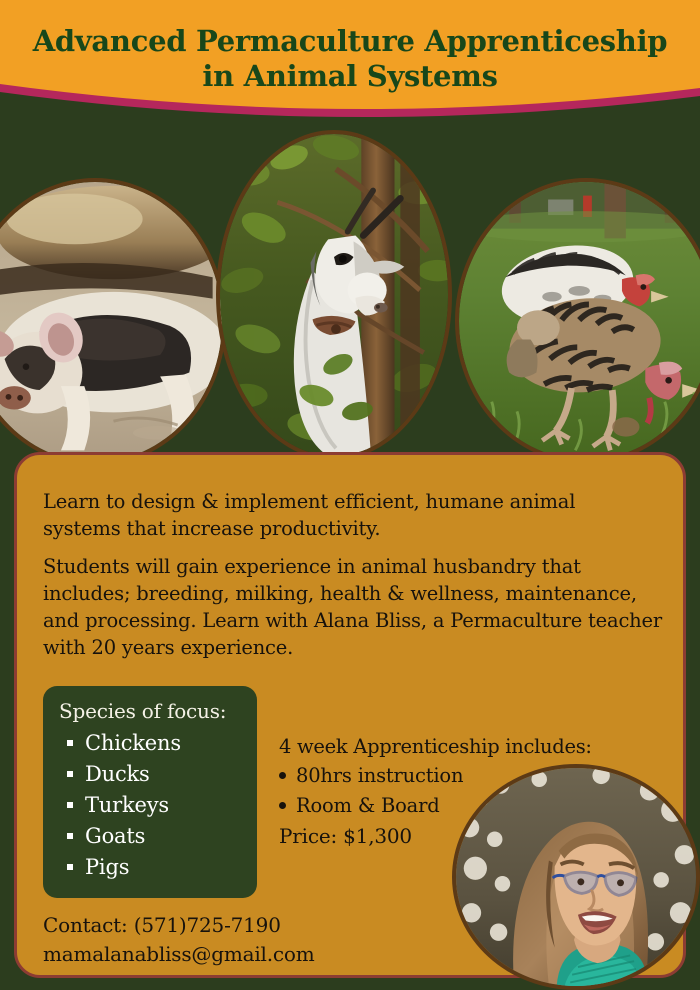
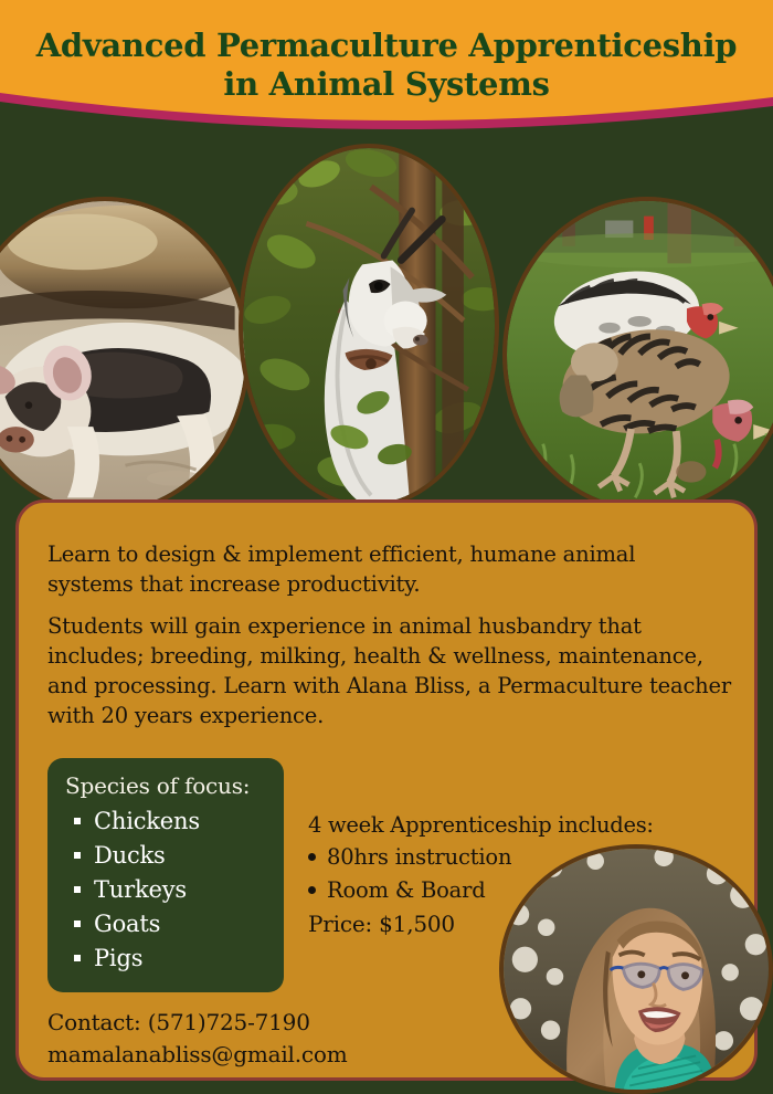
  Advanced Permaculture Apprenticeship
  in Animal Systems
  Learn to design & implement efficient, humane animal systems that increase productivity.
  Students will gain experience in animal husbandry that includes; breeding, milking, health & wellness, maintenance, and processing. Learn with Alana Bliss, a Permaculture teacher with 20 years experience.
  Species of focus:
  Chickens
  Ducks
  Turkeys
  Goats
  Pigs
  4 week Apprenticeship includes:
  80hrs instruction
  Room & Board
- Price: $1,300
+ Price: $1,500
  Contact: (571)725-7190
  mamalanabliss@gmail.com
